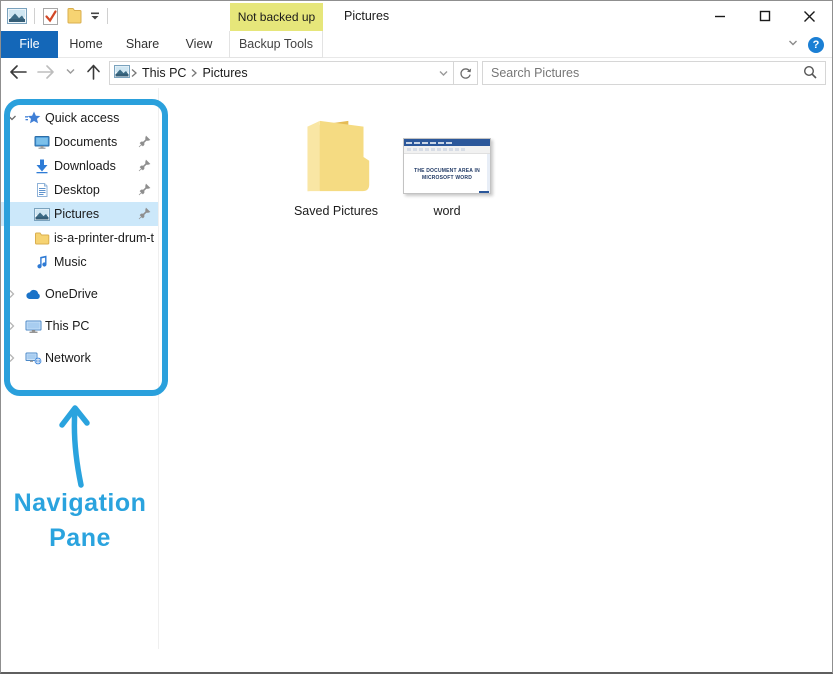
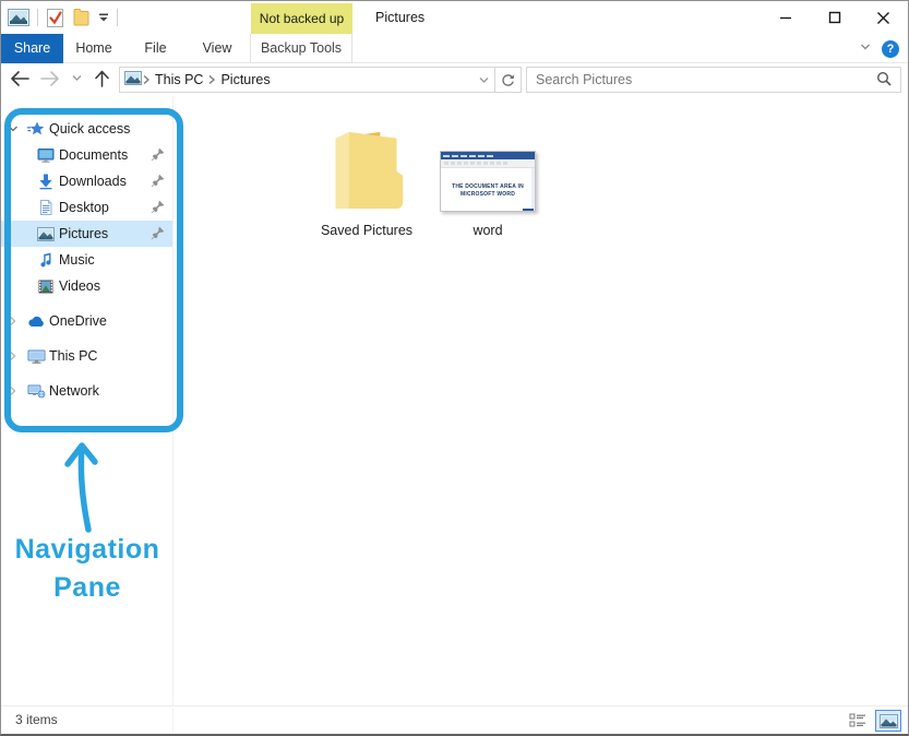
  Not backed up
  Pictures
- File
+ Share
  Home
- Share
+ File
  View
  Backup Tools
  ?
  This PC
  Pictures
  Search Pictures
  Quick access
  Documents
  Downloads
  Desktop
  Pictures
- is-a-printer-drum-t
  Music
+ Videos
  OneDrive
  This PC
  Network
  Navigation
  Pane
  Saved Pictures
  word
+ 3 items
